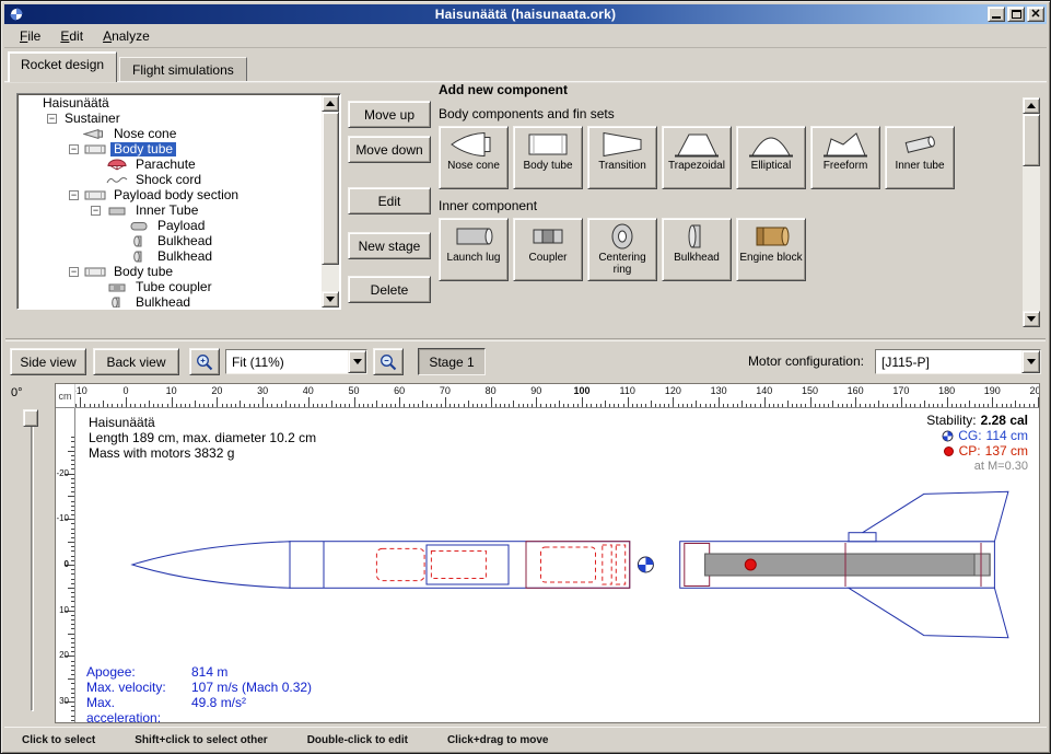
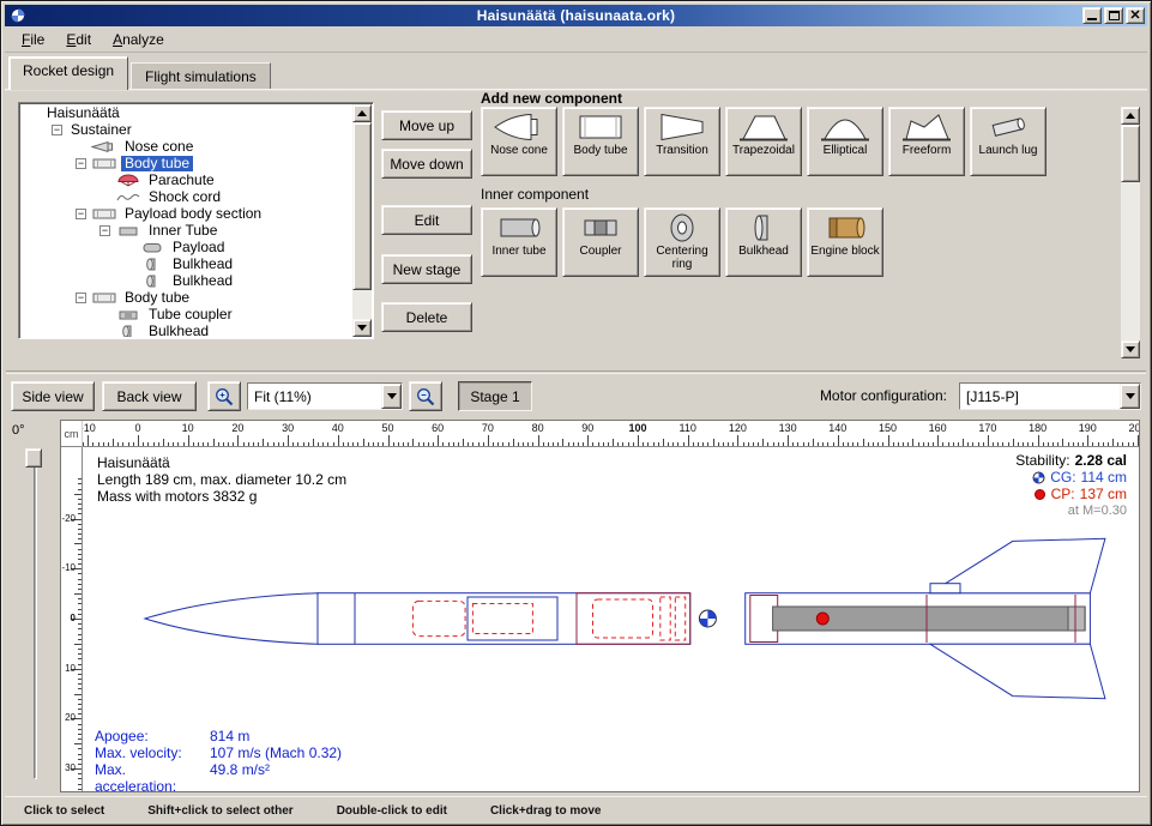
  Haisunäätä (haisunaata.ork)
  ✕
  File
  Edit
  Analyze
  Rocket design
  Flight simulations
  Haisunäätä
  −
  Sustainer
  Nose cone
  −
  Body tube
  Parachute
  Shock cord
  −
  Payload body section
  −
  Inner Tube
  Payload
  Bulkhead
  Bulkhead
  −
  Body tube
  Tube coupler
  Bulkhead
  Move up
  Move down
  Edit
  New stage
  Delete
  Add new component
- Body components and fin sets
  Nose cone
  Body tube
  Transition
  Trapezoidal
  Elliptical
  Freeform
- Inner tube
+ Launch lug
  Inner component
- Launch lug
+ Inner tube
  Coupler
  Centering ring
  Bulkhead
  Engine block
  Side view
  Back view
  Fit (11%)
  Stage 1
  Motor configuration:
  [J115-P]
  0°
  cm
  -10
  0
  10
  20
  30
  40
  50
  60
  70
  80
  90
  100
  110
  120
  130
  140
  150
  160
  170
  180
  190
  -20
  -10
  0
  10
  20
  30
  Haisunäätä
  Length 189 cm, max. diameter 10.2 cm
  Mass with motors 3832 g
  Stability:
  2.28 cal
  CG:
  114 cm
  CP:
  137 cm
  at M=0.30
  Apogee:
  814 m
  Max. velocity:
  107 m/s (Mach 0.32)
  Max. acceleration:
  49.8 m/s²
  Click to select
  Shift+click to select other
  Double-click to edit
  Click+drag to move
